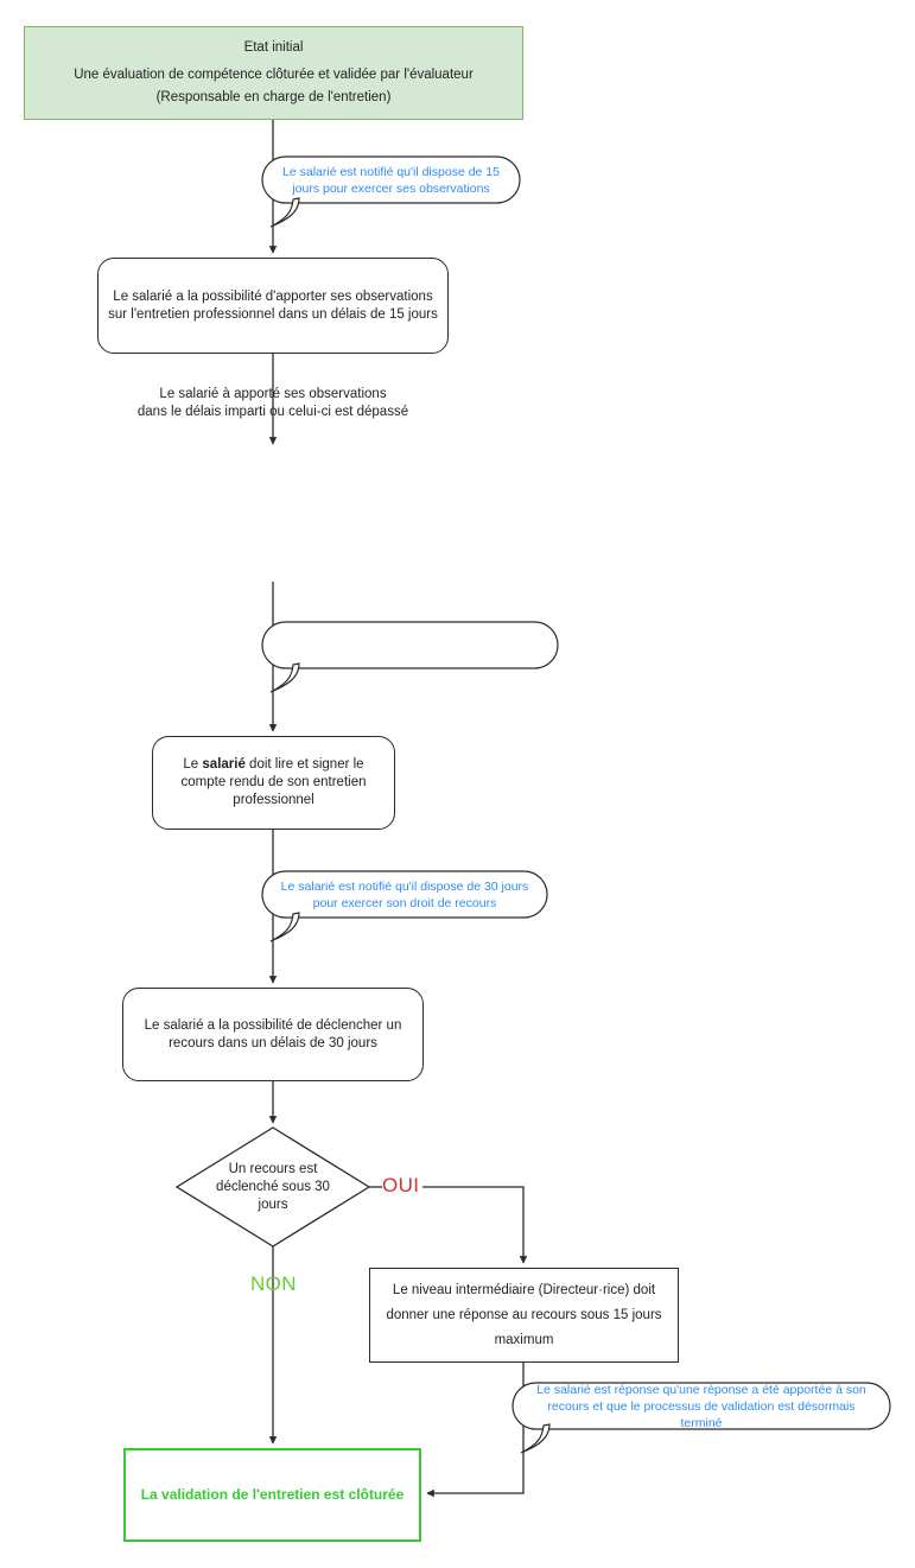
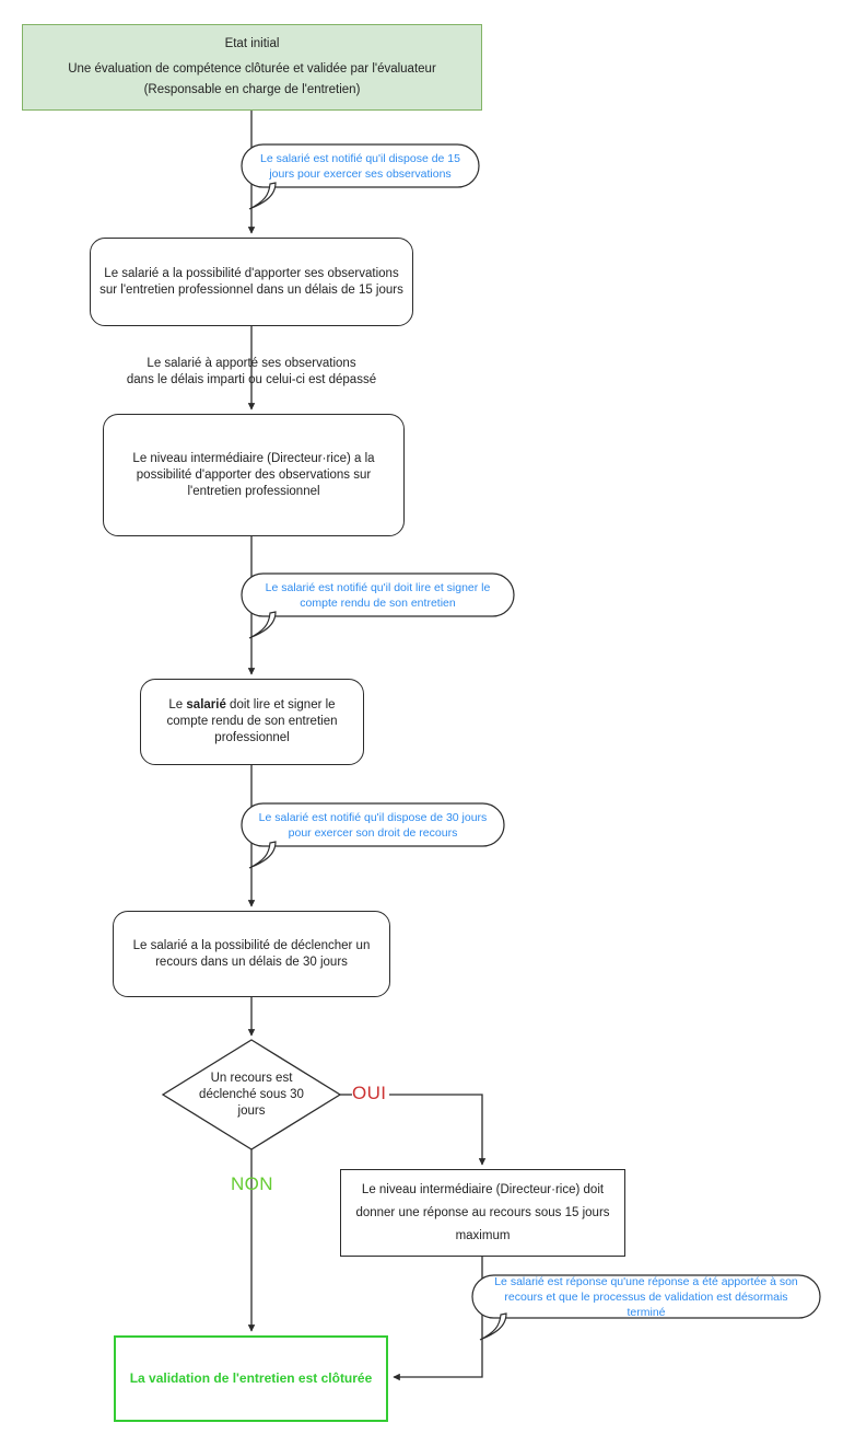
  Etat initial
  Une évaluation de compétence clôturée et validée par l'évaluateur
  (Responsable en charge de l'entretien)
  Le salarié est notifié qu'il dispose de 15 jours pour exercer ses observations
  Le salarié a la possibilité d'apporter ses observations sur l'entretien professionnel dans un délais de 15 jours
  Le salarié à apporté ses observations
  dans le délais imparti ou celui-ci est dépassé
+ Le niveau intermédiaire (Directeur·rice) a la possibilité d'apporter des observations sur l'entretien professionnel
+ Le salarié est notifié qu'il doit lire et signer le compte rendu de son entretien
  Le salarié doit lire et signer le compte rendu de son entretien professionnel
  Le salarié est notifié qu'il dispose de 30 jours pour exercer son droit de recours
  Le salarié a la possibilité de déclencher un recours dans un délais de 30 jours
  Un recours est déclenché sous 30 jours
  OUI
  NON
  Le niveau intermédiaire (Directeur·rice) doit donner une réponse au recours sous 15 jours maximum
  Le salarié est réponse qu'une réponse a été apportée à son recours et que le processus de validation est désormais terminé
  La validation de l'entretien est clôturée
